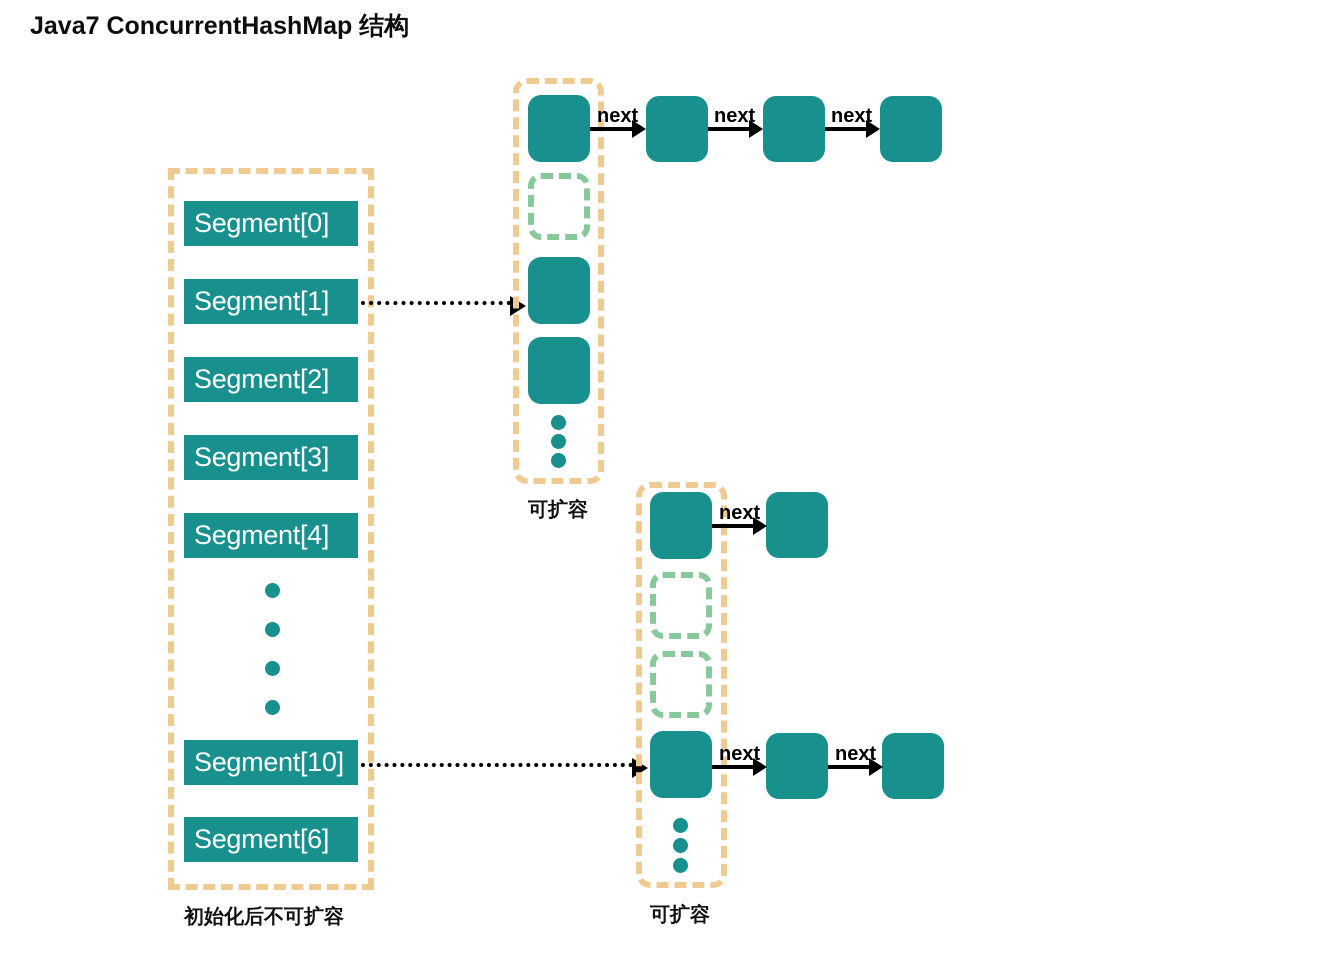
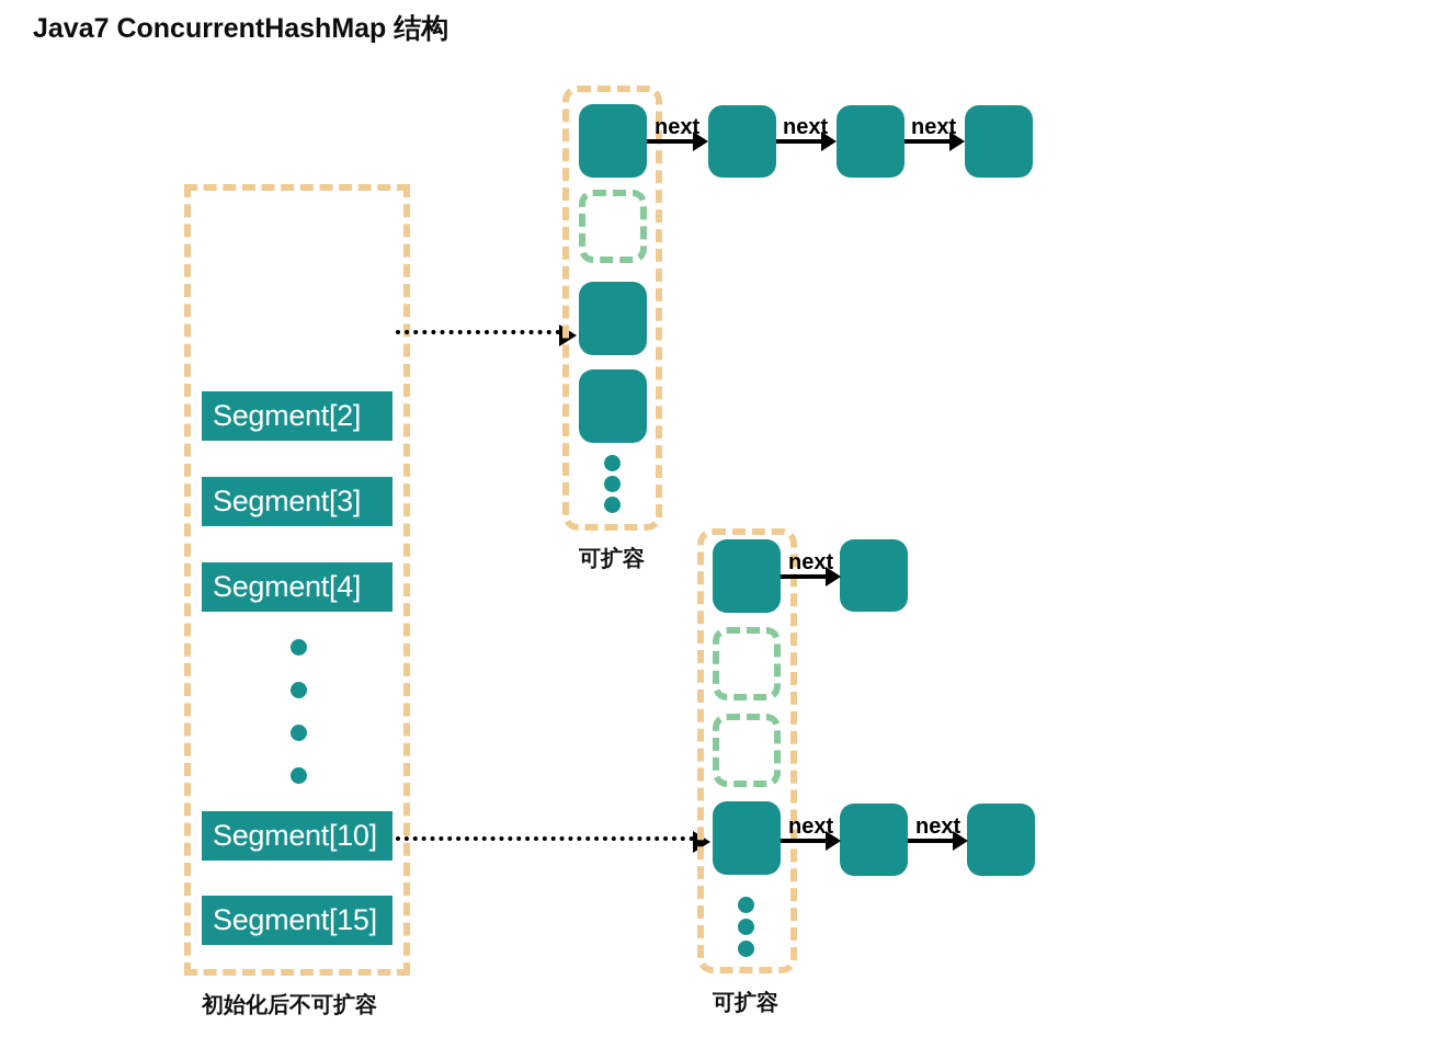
  Java7 ConcurrentHashMap 结构
- Segment[0]
- Segment[1]
  Segment[2]
  Segment[3]
  Segment[4]
  Segment[10]
- Segment[6]
+ Segment[15]
  初始化后不可扩容
  可扩容
  next
  next
  next
  可扩容
  next
  next
  next
